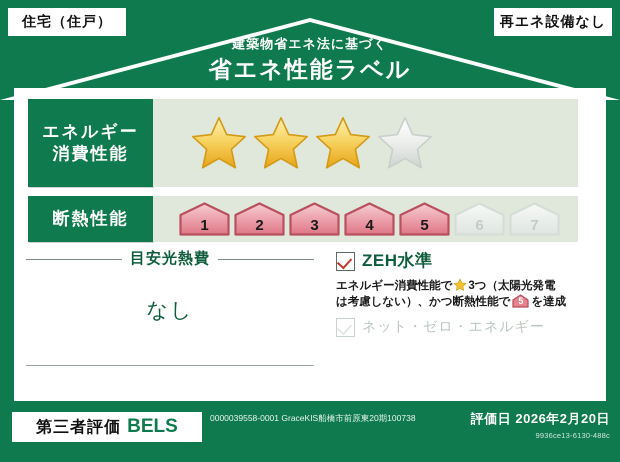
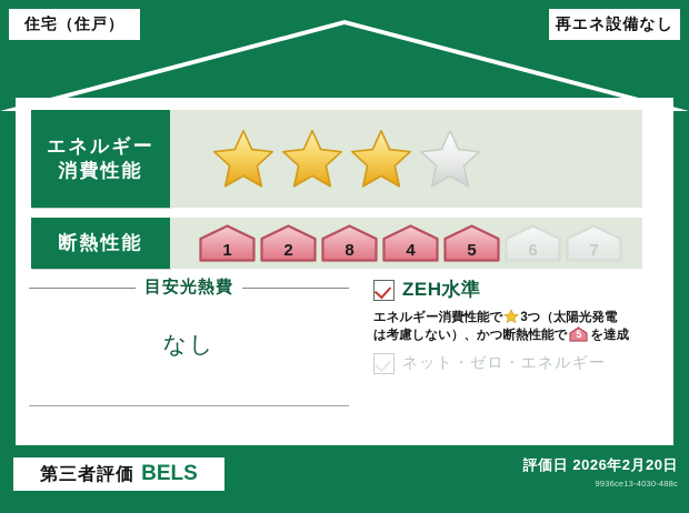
- 建築物省エネ法に基づく
- 省エネ性能ラベル
  住宅（住戸）
  再エネ設備なし
  エネルギー
  消費性能
  断熱性能
  1
  2
- 3
+ 8
  4
  5
  6
  7
  目安光熱費
  なし
  ZEH水準
  エネルギー消費性能で 3つ（太陽光発電
  は考慮しない）、かつ断熱性能で
  5
  を達成
  ネット・ゼロ・エネルギー
  第三者評価
  BELS
- 0000039558-0001 GraceKIS船橋市前原東20期100738
  評価日 2026年2月20日
- 9936ce13-6130-488c
+ 9936ce13-4030-488c
